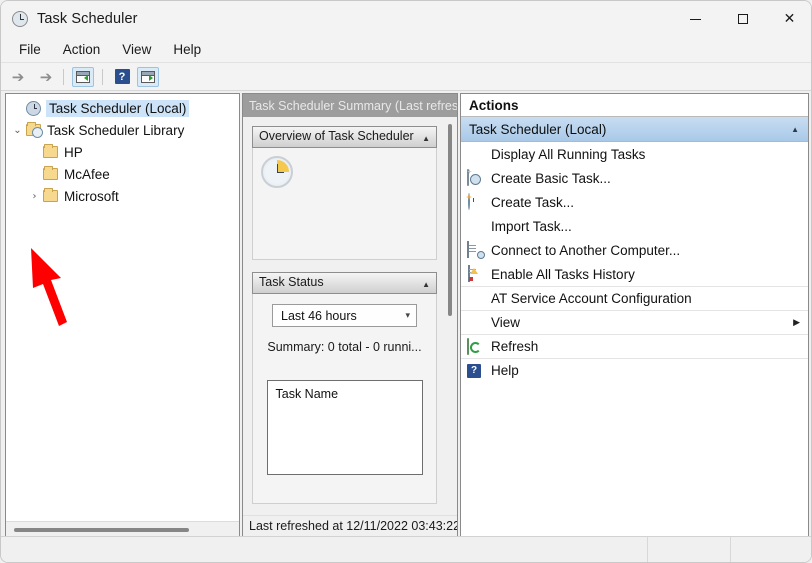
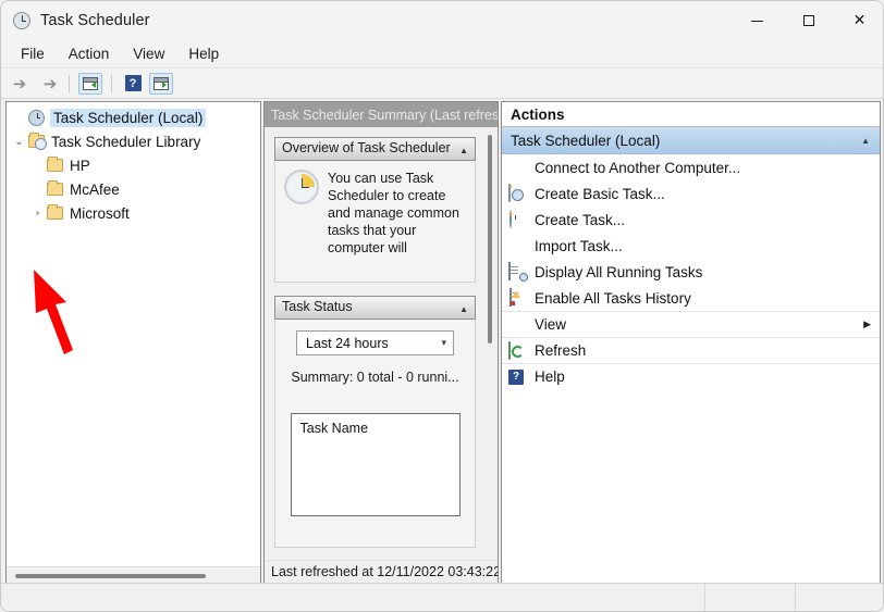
  Task Scheduler
  ✕
  File
  Action
  View
  Help
  ➔
  ➔
  ?
  Task Scheduler (Local)
  ⌄
  Task Scheduler Library
  HP
  McAfee
  ›
  Microsoft
  Task Scheduler Summary (Last refres
  Overview of Task Scheduler
  ▲
+ You can use Task Scheduler to create and manage common tasks that your computer will
  Task Status
  ▲
- Last 46 hours
+ Last 24 hours
  ▾
  Summary: 0 total - 0 runni...
  Task Name
  Last refreshed at 12/11/2022 03:43:22
  Actions
  Task Scheduler (Local)
  ▲
- Display All Running Tasks
+ Connect to Another Computer...
  Create Basic Task...
  Create Task...
  Import Task...
- Connect to Another Computer...
+ Display All Running Tasks
  Enable All Tasks History
- AT Service Account Configuration
  View
  ▶
  Refresh
  ?
  Help
